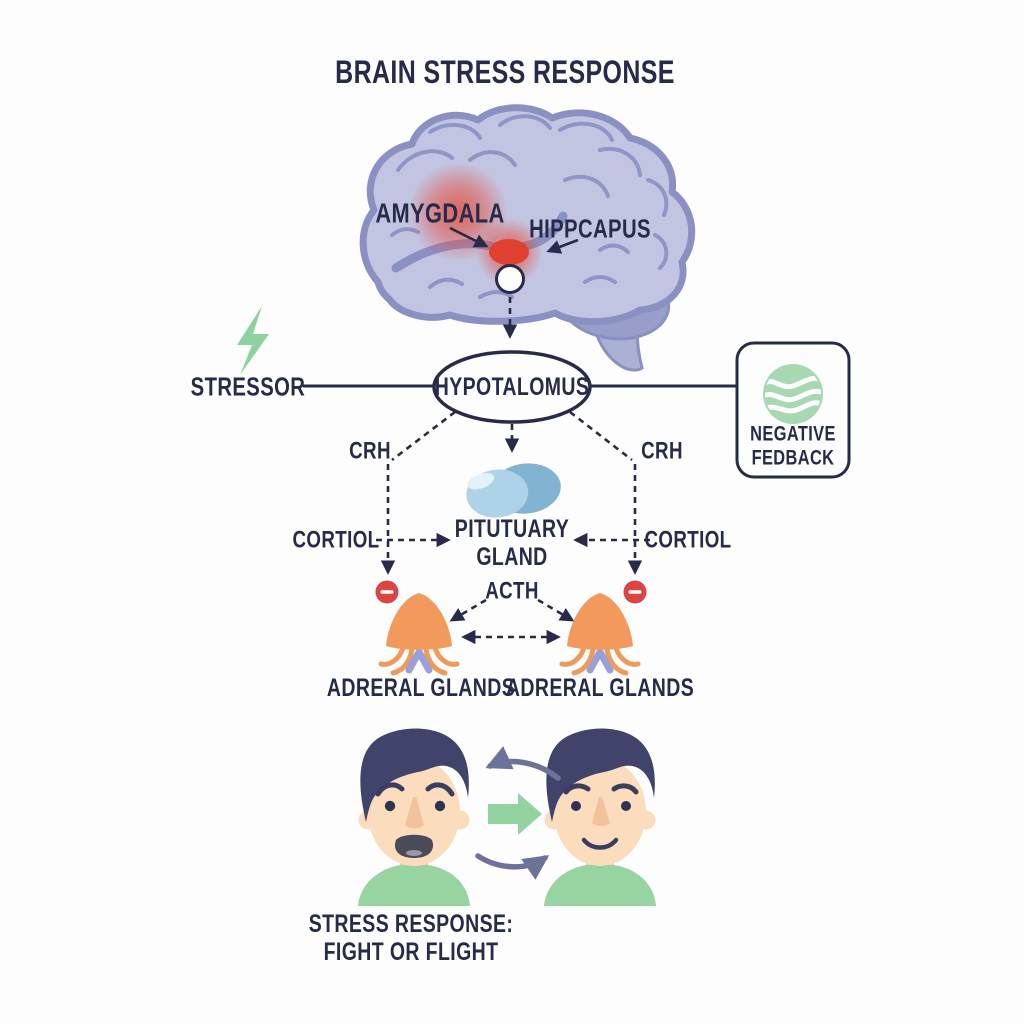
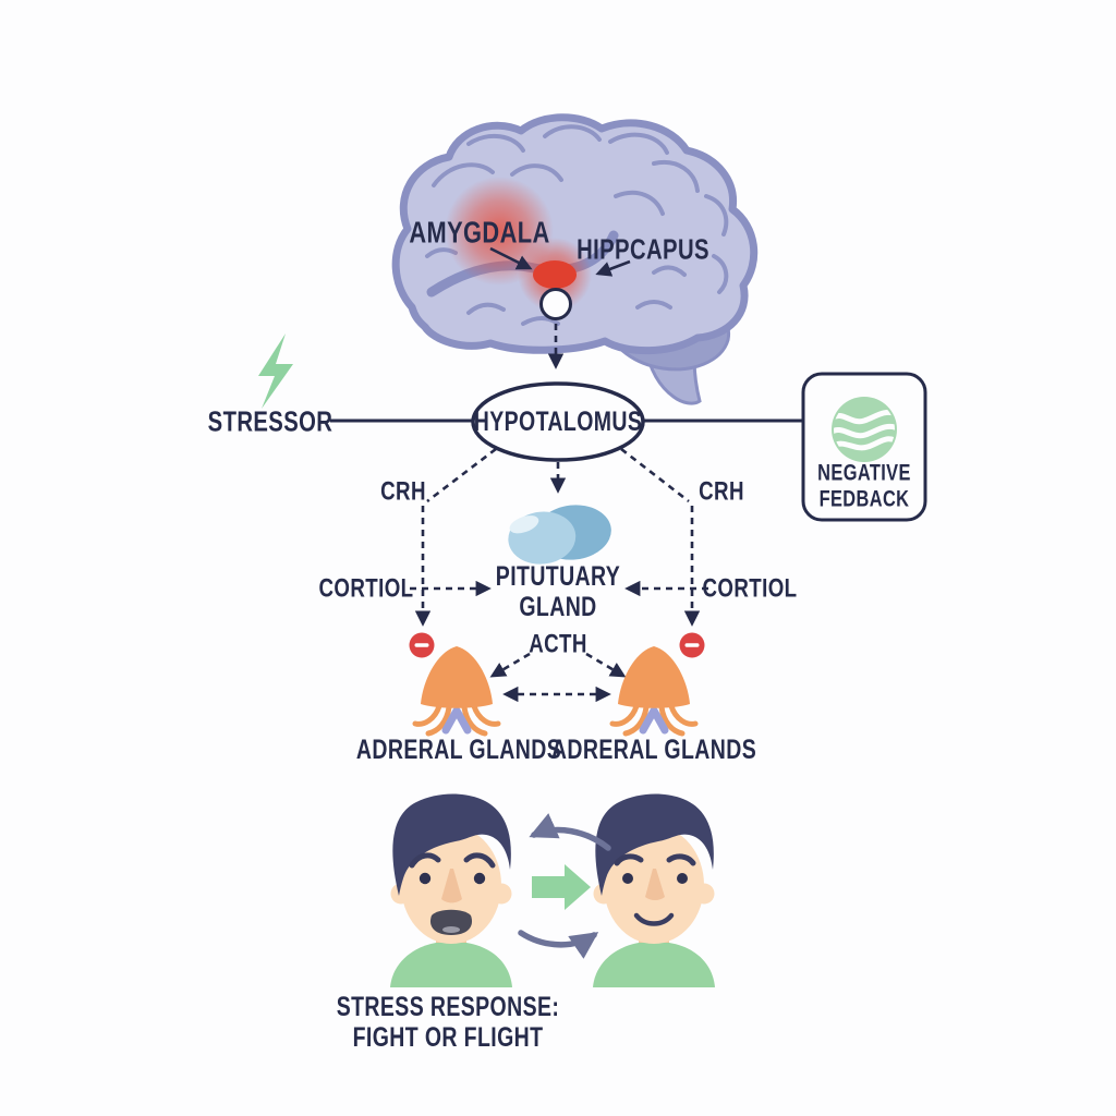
- BRAIN STRESS RESPONSE
  AMYGDALA
  HIPPCAPUS
  STRESSOR
  HYPOTALOMUS
  NEGATIVE
  FEDBACK
  CRH
  CRH
  CORTIOL
  CORTIOL
  PITUTUARY
  GLAND
  ACTH
  ADRERAL GLANDS
  ADRERAL GLANDS
  STRESS RESPONSE:
  FIGHT OR FLIGHT
